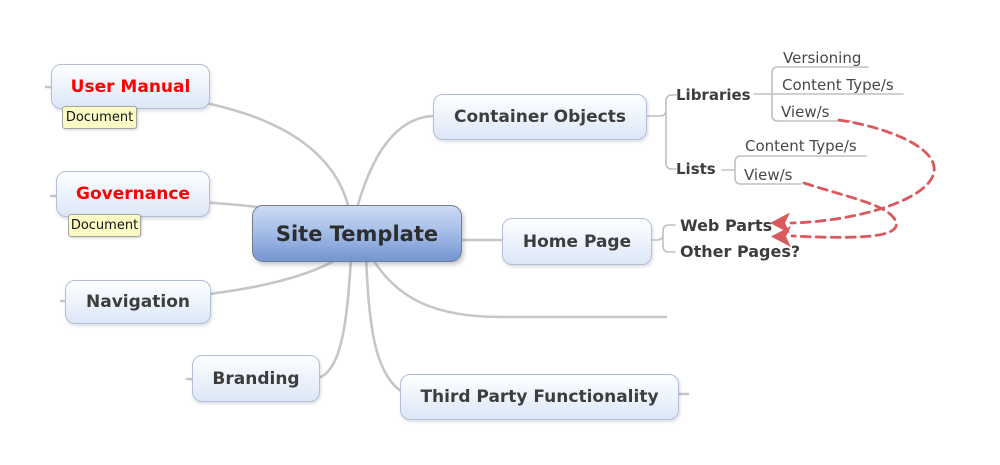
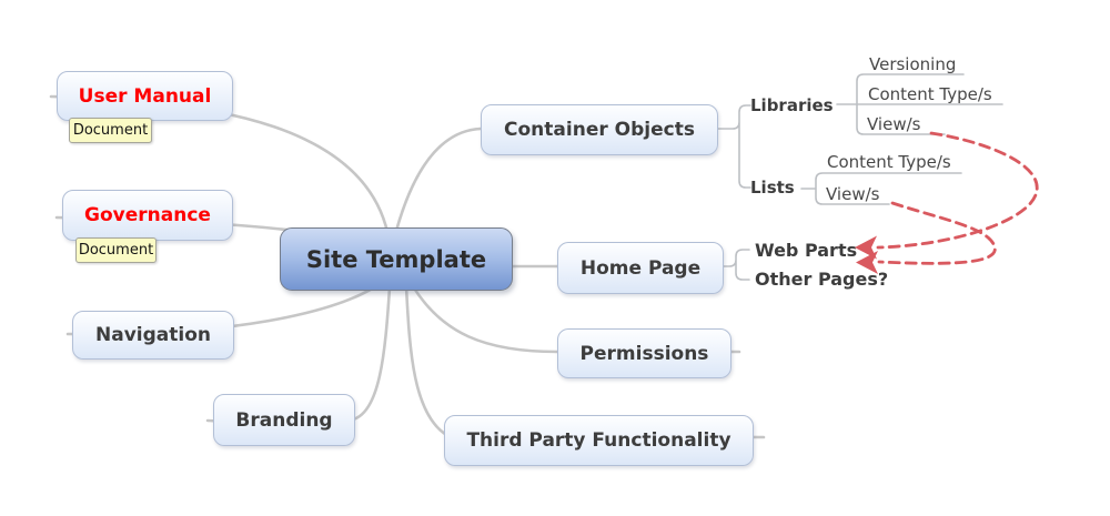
  Site Template
  User Manual
  Document
  Governance
  Document
  Navigation
  Branding
  Container Objects
  Home Page
+ Permissions
  Third Party Functionality
  Libraries
  Lists
  Web Parts
  Other Pages?
  Versioning
  Content Type/s
  View/s
  Content Type/s
  View/s
